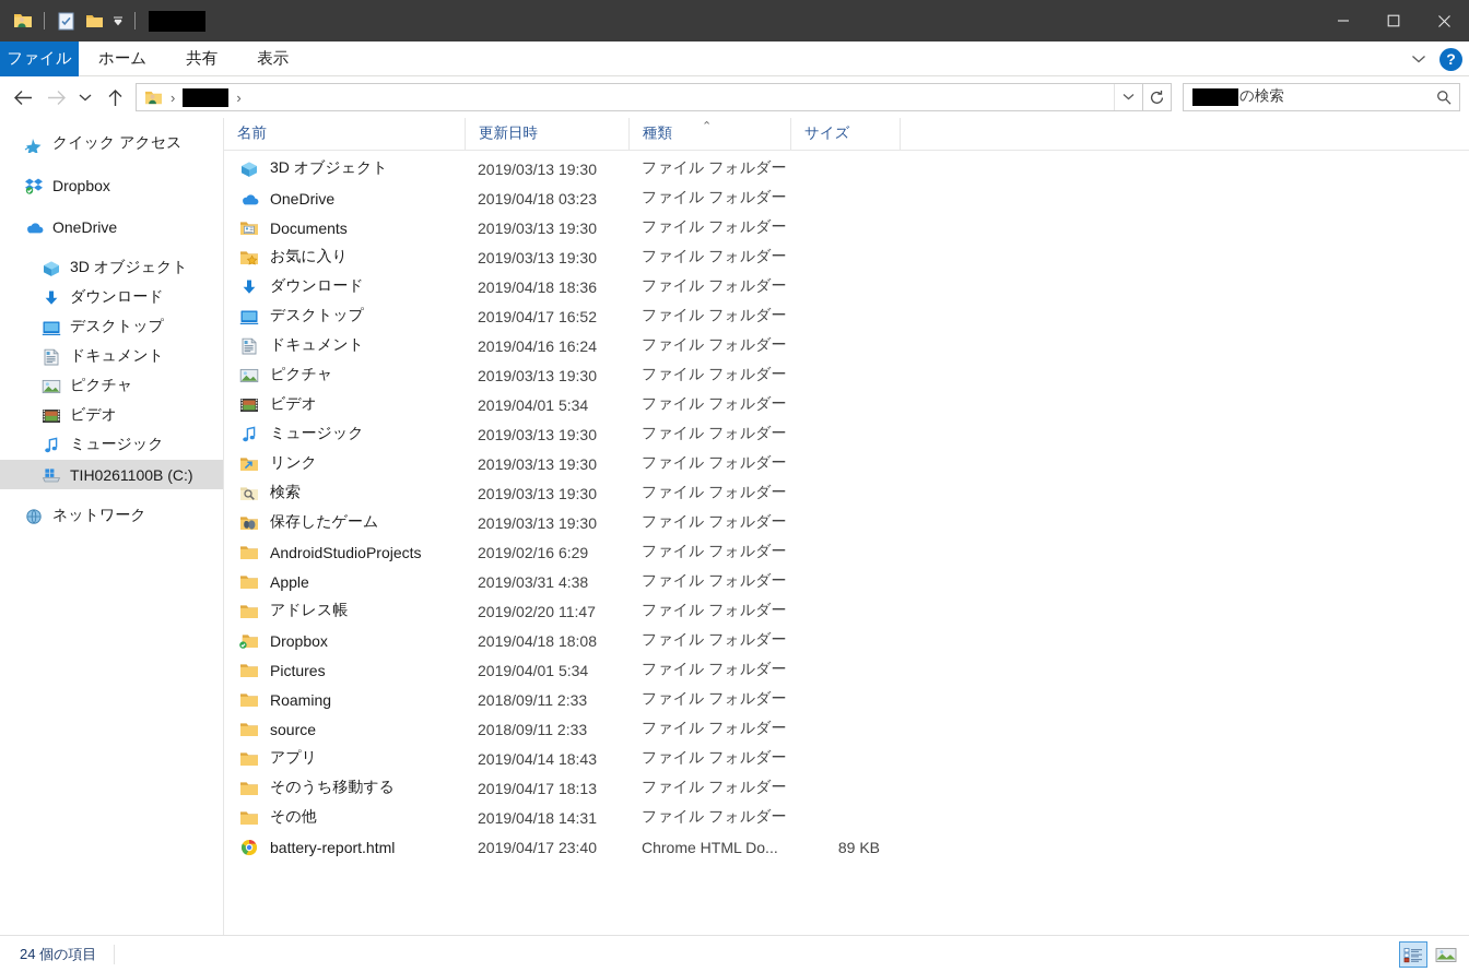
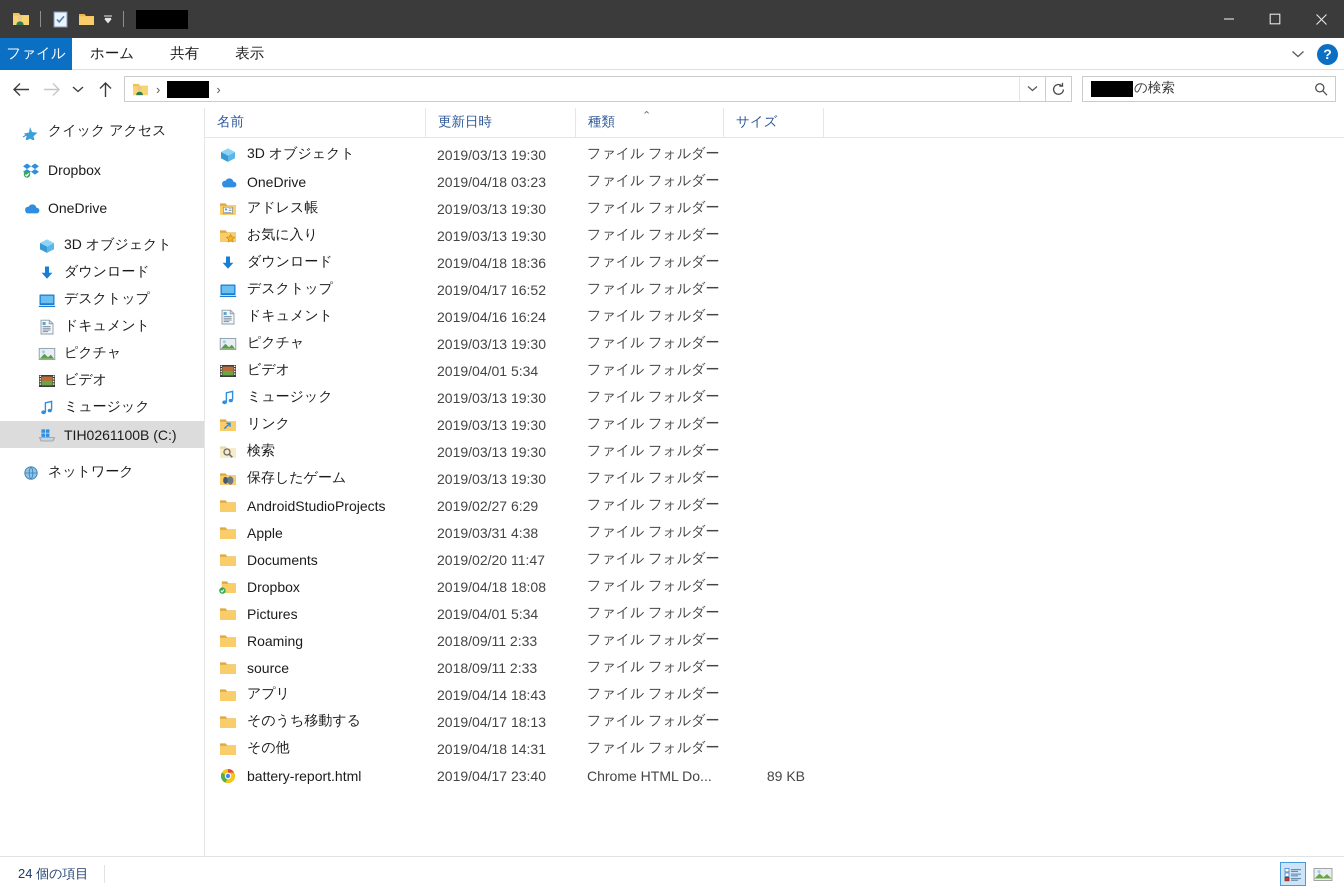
  ファイル
  ホーム
  共有
  表示
  ?
  ›
  ›
  の検索
  クイック アクセス
  Dropbox
  OneDrive
  3D オブジェクト
  ダウンロード
  デスクトップ
  ドキュメント
  ピクチャ
  ビデオ
  ミュージック
  TIH0261100B (C:)
  ネットワーク
  名前
  更新日時
  種類
  ⌃
  サイズ
  3D オブジェクト
  2019/03/13 19:30
  ファイル フォルダー
  OneDrive
  2019/04/18 03:23
  ファイル フォルダー
- Documents
+ アドレス帳
  2019/03/13 19:30
  ファイル フォルダー
  お気に入り
  2019/03/13 19:30
  ファイル フォルダー
  ダウンロード
  2019/04/18 18:36
  ファイル フォルダー
  デスクトップ
  2019/04/17 16:52
  ファイル フォルダー
  ドキュメント
  2019/04/16 16:24
  ファイル フォルダー
  ピクチャ
  2019/03/13 19:30
  ファイル フォルダー
  ビデオ
  2019/04/01 5:34
  ファイル フォルダー
  ミュージック
  2019/03/13 19:30
  ファイル フォルダー
  リンク
  2019/03/13 19:30
  ファイル フォルダー
  検索
  2019/03/13 19:30
  ファイル フォルダー
  保存したゲーム
  2019/03/13 19:30
  ファイル フォルダー
  AndroidStudioProjects
- 2019/02/16 6:29
+ 2019/02/27 6:29
  ファイル フォルダー
  Apple
  2019/03/31 4:38
  ファイル フォルダー
- アドレス帳
+ Documents
  2019/02/20 11:47
  ファイル フォルダー
  Dropbox
  2019/04/18 18:08
  ファイル フォルダー
  Pictures
  2019/04/01 5:34
  ファイル フォルダー
  Roaming
  2018/09/11 2:33
  ファイル フォルダー
  source
  2018/09/11 2:33
  ファイル フォルダー
  アプリ
  2019/04/14 18:43
  ファイル フォルダー
  そのうち移動する
  2019/04/17 18:13
  ファイル フォルダー
  その他
  2019/04/18 14:31
  ファイル フォルダー
  battery-report.html
  2019/04/17 23:40
  Chrome HTML Do...
  89 KB
  24 個の項目
